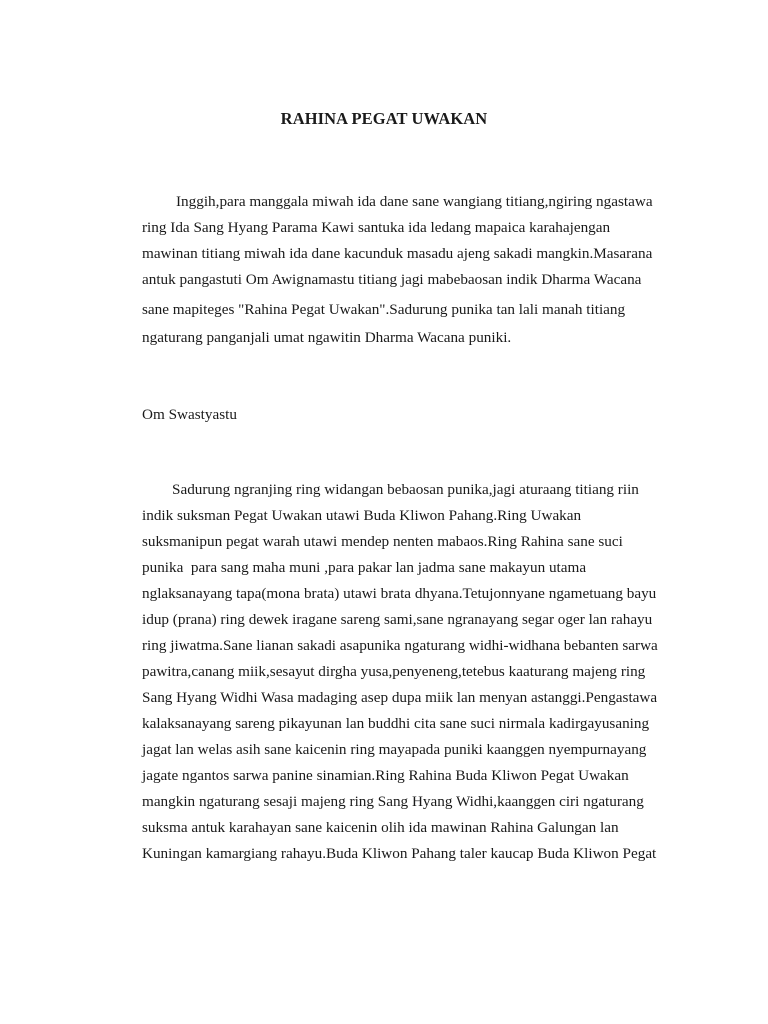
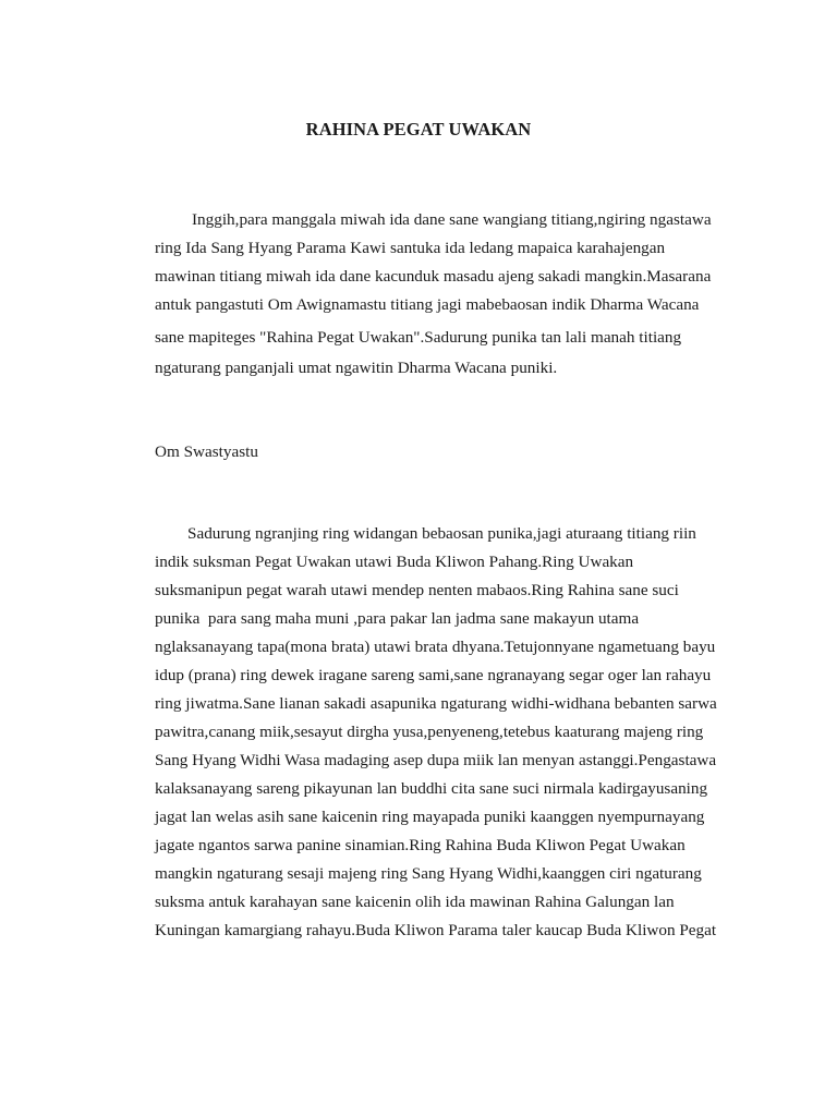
  RAHINA PEGAT UWAKAN
  Inggih,para manggala miwah ida dane sane wangiang titiang,ngiring ngastawa
  ring Ida Sang Hyang Parama Kawi santuka ida ledang mapaica karahajengan
  mawinan titiang miwah ida dane kacunduk masadu ajeng sakadi mangkin.Masarana
  antuk pangastuti Om Awignamastu titiang jagi mabebaosan indik Dharma Wacana
  sane mapiteges "Rahina Pegat Uwakan".Sadurung punika tan lali manah titiang
  ngaturang panganjali umat ngawitin Dharma Wacana puniki.
  Om Swastyastu
  Sadurung ngranjing ring widangan bebaosan punika,jagi aturaang titiang riin
  indik suksman Pegat Uwakan utawi Buda Kliwon Pahang.Ring Uwakan
  suksmanipun pegat warah utawi mendep nenten mabaos.Ring Rahina sane suci
  punika para sang maha muni ,para pakar lan jadma sane makayun utama
  nglaksanayang tapa(mona brata) utawi brata dhyana.Tetujonnyane ngametuang bayu
  idup (prana) ring dewek iragane sareng sami,sane ngranayang segar oger lan rahayu
  ring jiwatma.Sane lianan sakadi asapunika ngaturang widhi-widhana bebanten sarwa
  pawitra,canang miik,sesayut dirgha yusa,penyeneng,tetebus kaaturang majeng ring
  Sang Hyang Widhi Wasa madaging asep dupa miik lan menyan astanggi.Pengastawa
  kalaksanayang sareng pikayunan lan buddhi cita sane suci nirmala kadirgayusaning
  jagat lan welas asih sane kaicenin ring mayapada puniki kaanggen nyempurnayang
  jagate ngantos sarwa panine sinamian.Ring Rahina Buda Kliwon Pegat Uwakan
  mangkin ngaturang sesaji majeng ring Sang Hyang Widhi,kaanggen ciri ngaturang
  suksma antuk karahayan sane kaicenin olih ida mawinan Rahina Galungan lan
- Kuningan kamargiang rahayu.Buda Kliwon Pahang taler kaucap Buda Kliwon Pegat
+ Kuningan kamargiang rahayu.Buda Kliwon Parama taler kaucap Buda Kliwon Pegat
